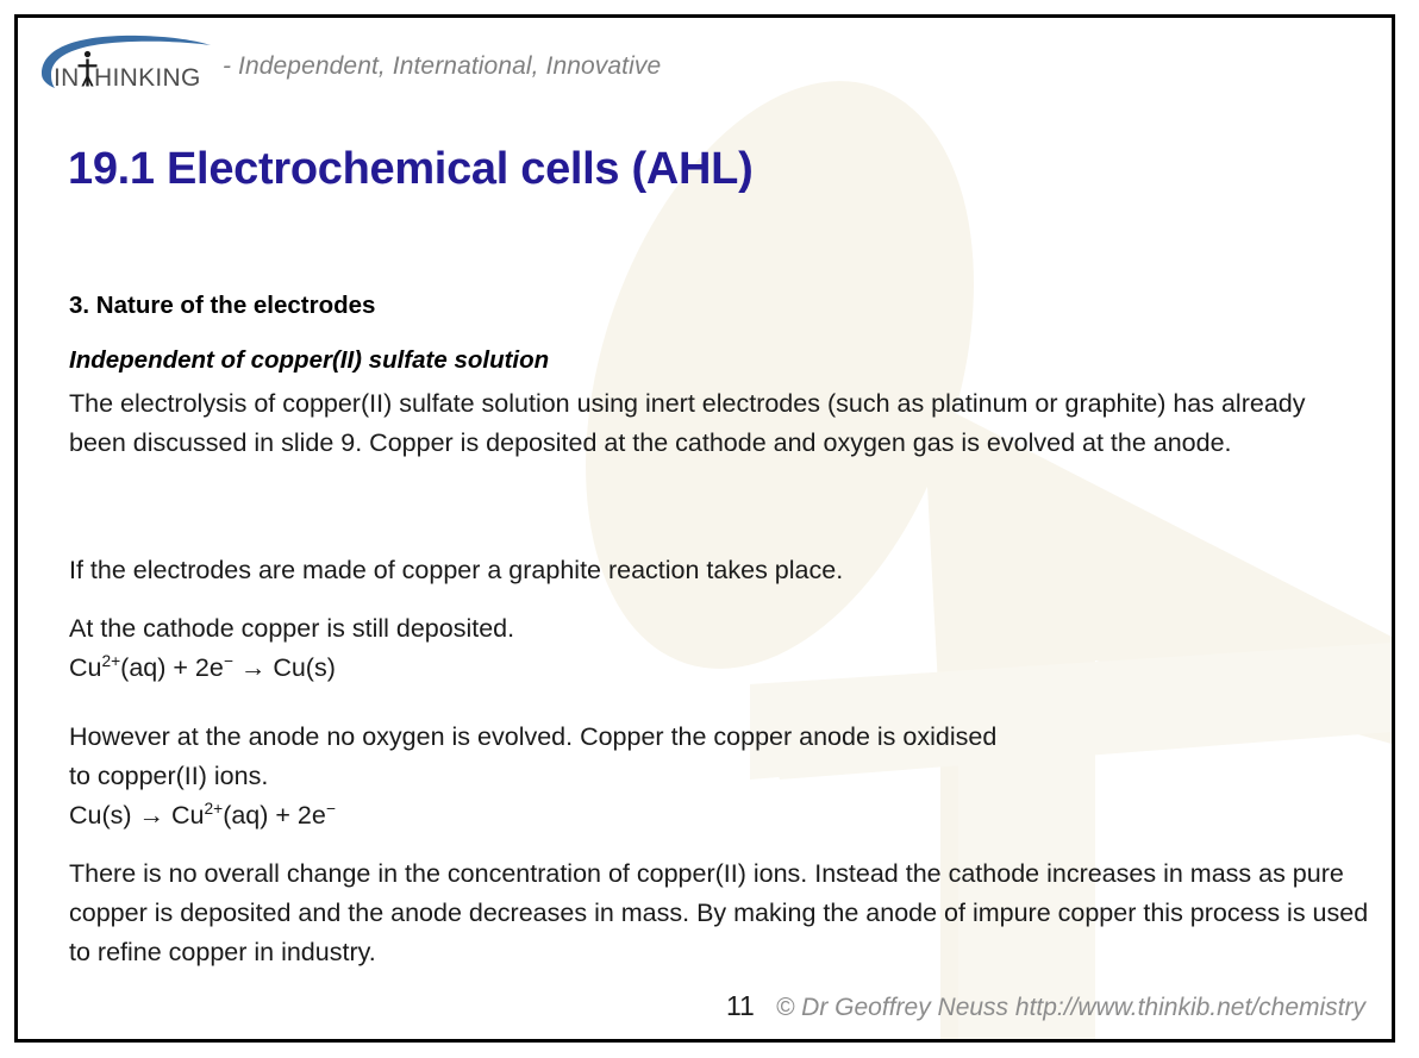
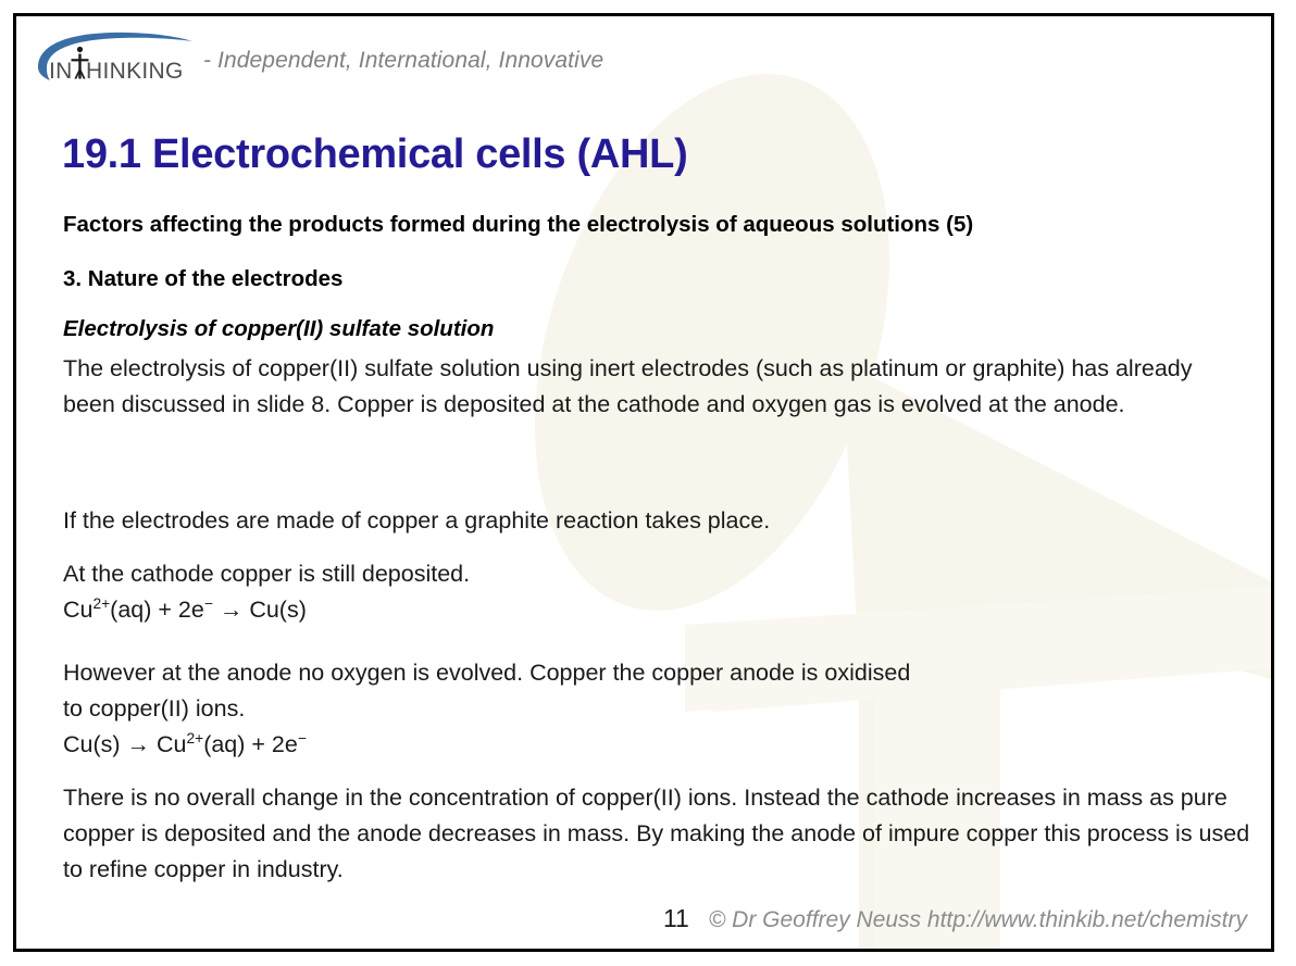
  IN
  HINKING
  - Independent, International, Innovative
  19.1 Electrochemical cells (AHL)
+ Factors affecting the products formed during the electrolysis of aqueous solutions (5)
  3. Nature of the electrodes
- Independent of copper(II) sulfate solution
+ Electrolysis of copper(II) sulfate solution
- The electrolysis of copper(II) sulfate solution using inert electrodes (such as platinum or graphite) has already been discussed in slide 9. Copper is deposited at the cathode and oxygen gas is evolved at the anode.
+ The electrolysis of copper(II) sulfate solution using inert electrodes (such as platinum or graphite) has already been discussed in slide 8. Copper is deposited at the cathode and oxygen gas is evolved at the anode.
  If the electrodes are made of copper a graphite reaction takes place.
  At the cathode copper is still deposited.
  Cu2+(aq) + 2e− → Cu(s)
  However at the anode no oxygen is evolved. Copper the copper anode is oxidised
  to copper(II) ions.
  Cu(s) → Cu2+(aq) + 2e−
  There is no overall change in the concentration of copper(II) ions. Instead the cathode increases in mass as pure copper is deposited and the anode decreases in mass. By making the anode of impure copper this process is used to refine copper in industry.
  11
  © Dr Geoffrey Neuss http://www.thinkib.net/chemistry
